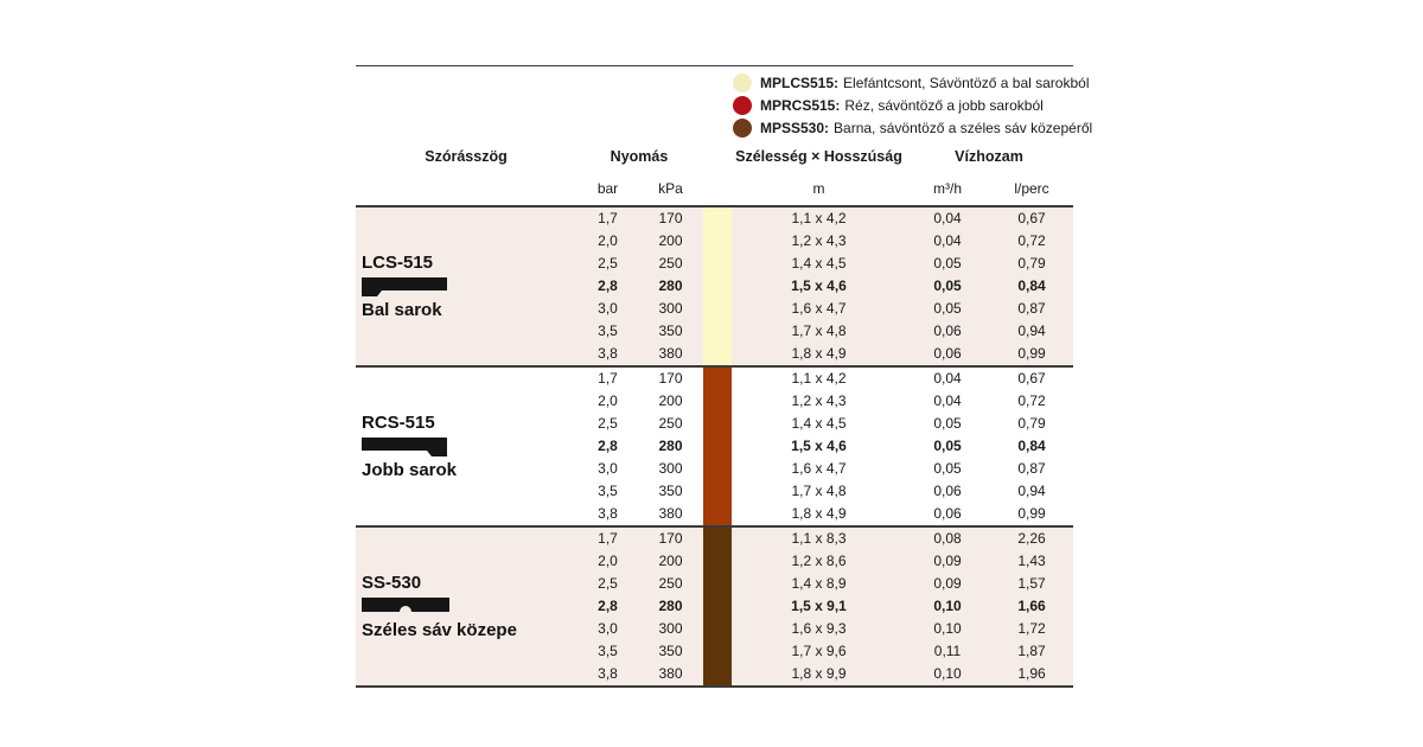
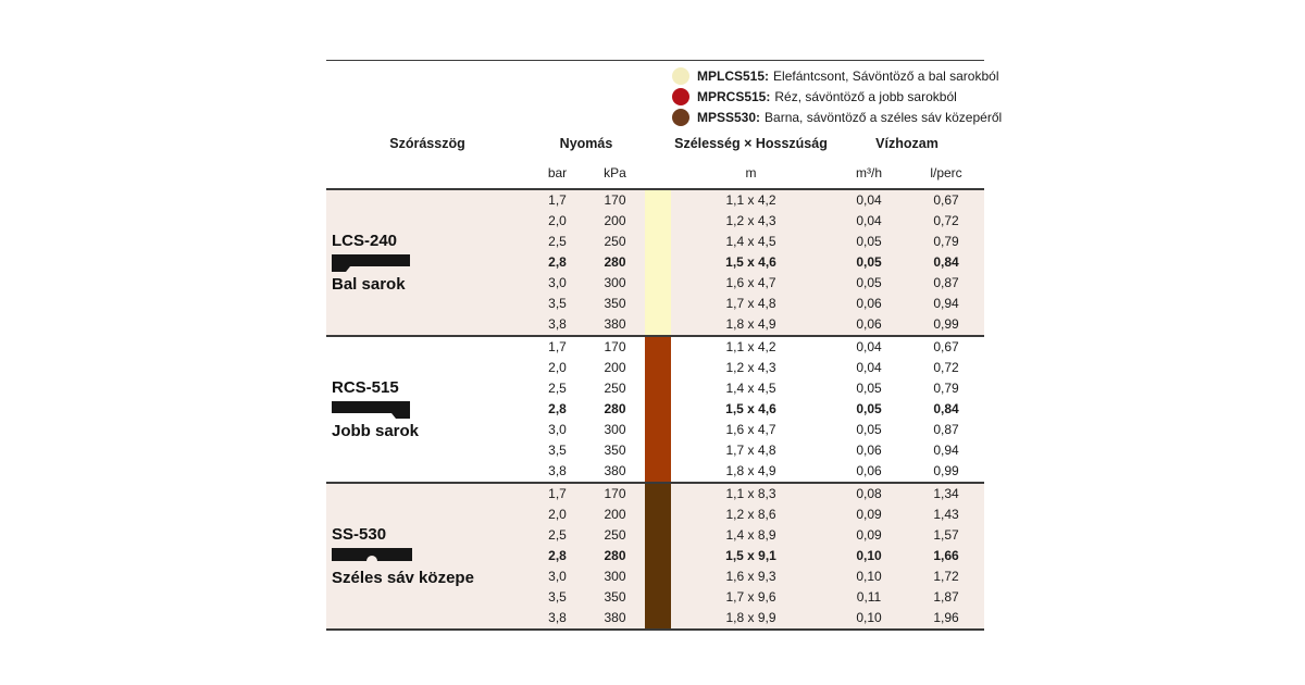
  MPLCS515:
  Elefántcsont, Sávöntöző a bal sarokból
  MPRCS515:
  Réz, sávöntöző a jobb sarokból
  MPSS530:
  Barna, sávöntöző a széles sáv közepéről
  Szórásszög
  Nyomás
  Szélesség × Hosszúság
  Vízhozam
  bar
  kPa
  m
  m³/h
  l/perc
- LCS-515
+ LCS-240
  Bal sarok
  1,7
  170
  1,1 x 4,2
  0,04
  0,67
  2,0
  200
  1,2 x 4,3
  0,04
  0,72
  2,5
  250
  1,4 x 4,5
  0,05
  0,79
  2,8
  280
  1,5 x 4,6
  0,05
  0,84
  3,0
  300
  1,6 x 4,7
  0,05
  0,87
  3,5
  350
  1,7 x 4,8
  0,06
  0,94
  3,8
  380
  1,8 x 4,9
  0,06
  0,99
  RCS-515
  Jobb sarok
  1,7
  170
  1,1 x 4,2
  0,04
  0,67
  2,0
  200
  1,2 x 4,3
  0,04
  0,72
  2,5
  250
  1,4 x 4,5
  0,05
  0,79
  2,8
  280
  1,5 x 4,6
  0,05
  0,84
  3,0
  300
  1,6 x 4,7
  0,05
  0,87
  3,5
  350
  1,7 x 4,8
  0,06
  0,94
  3,8
  380
  1,8 x 4,9
  0,06
  0,99
  SS-530
  Széles sáv közepe
  1,7
  170
  1,1 x 8,3
  0,08
- 2,26
+ 1,34
  2,0
  200
  1,2 x 8,6
  0,09
  1,43
  2,5
  250
  1,4 x 8,9
  0,09
  1,57
  2,8
  280
  1,5 x 9,1
  0,10
  1,66
  3,0
  300
  1,6 x 9,3
  0,10
  1,72
  3,5
  350
  1,7 x 9,6
  0,11
  1,87
  3,8
  380
  1,8 x 9,9
  0,10
  1,96
